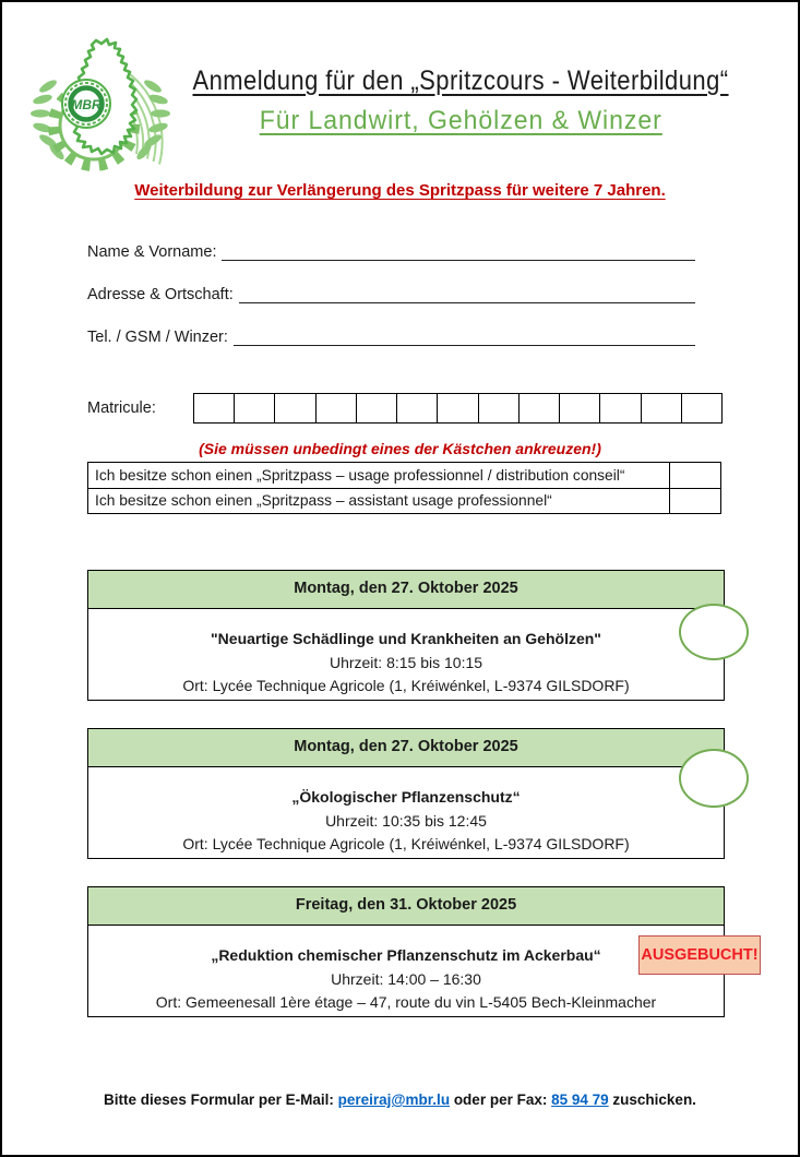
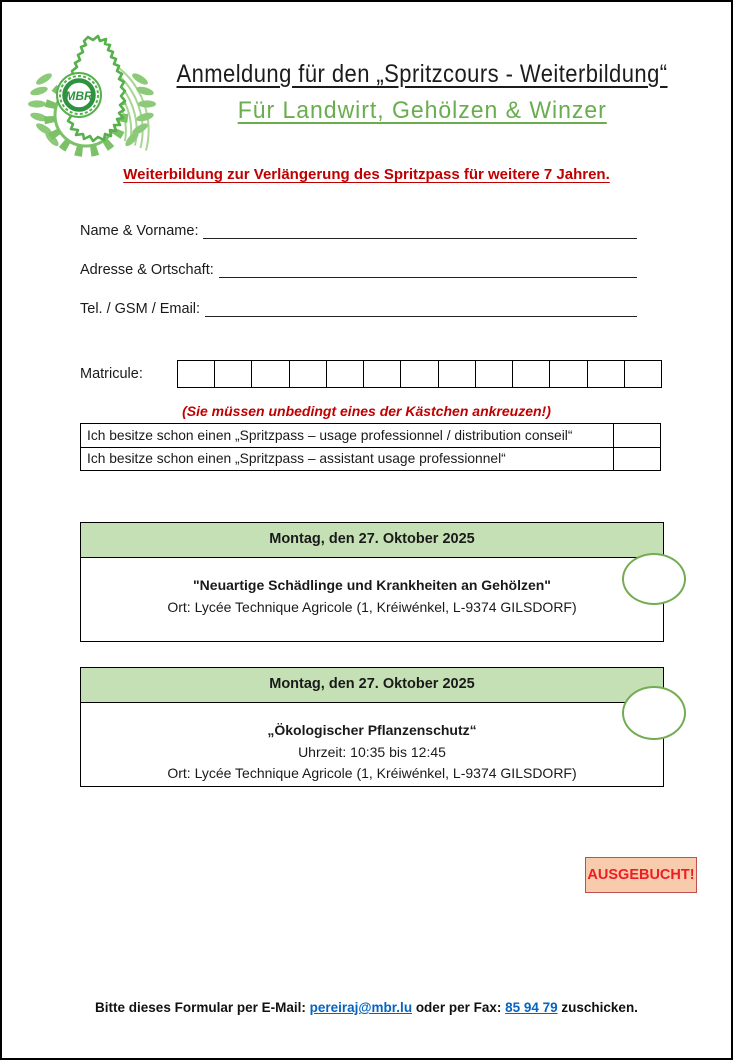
  MBR
  Anmeldung für den „Spritzcours - Weiterbildung“
  Für Landwirt, Gehölzen & Winzer
  Weiterbildung zur Verlängerung des Spritzpass für weitere 7 Jahren.
  Name & Vorname:
  Adresse & Ortschaft:
- Tel. / GSM / Winzer:
+ Tel. / GSM / Email:
  Matricule:
  (Sie müssen unbedingt eines der Kästchen ankreuzen!)
  Ich besitze schon einen „Spritzpass – usage professionnel / distribution conseil“
  Ich besitze schon einen „Spritzpass – assistant usage professionnel“
  Montag, den 27. Oktober 2025
  "Neuartige Schädlinge und Krankheiten an Gehölzen"
- Uhrzeit: 8:15 bis 10:15
  Ort: Lycée Technique Agricole (1, Kréiwénkel, L-9374 GILSDORF)
  Montag, den 27. Oktober 2025
  „Ökologischer Pflanzenschutz“
  Uhrzeit: 10:35 bis 12:45
  Ort: Lycée Technique Agricole (1, Kréiwénkel, L-9374 GILSDORF)
- Freitag, den 31. Oktober 2025
- „Reduktion chemischer Pflanzenschutz im Ackerbau“
- Uhrzeit: 14:00 – 16:30
- Ort: Gemeenesall 1ère étage – 47, route du vin L-5405 Bech-Kleinmacher
  AUSGEBUCHT!
  Bitte dieses Formular per E-Mail: pereiraj@mbr.lu oder per Fax: 85 94 79 zuschicken.
